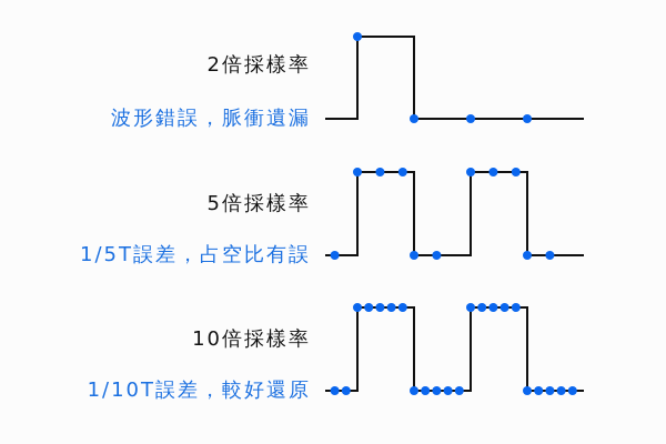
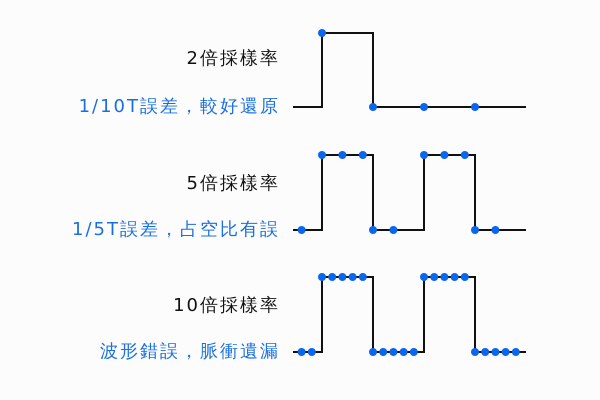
  2倍採樣率
- 波形錯誤，脈衝遺漏
+ 1/10T誤差，較好還原
  5倍採樣率
  1/5T誤差，占空比有誤
  10倍採樣率
- 1/10T誤差，較好還原
+ 波形錯誤，脈衝遺漏
